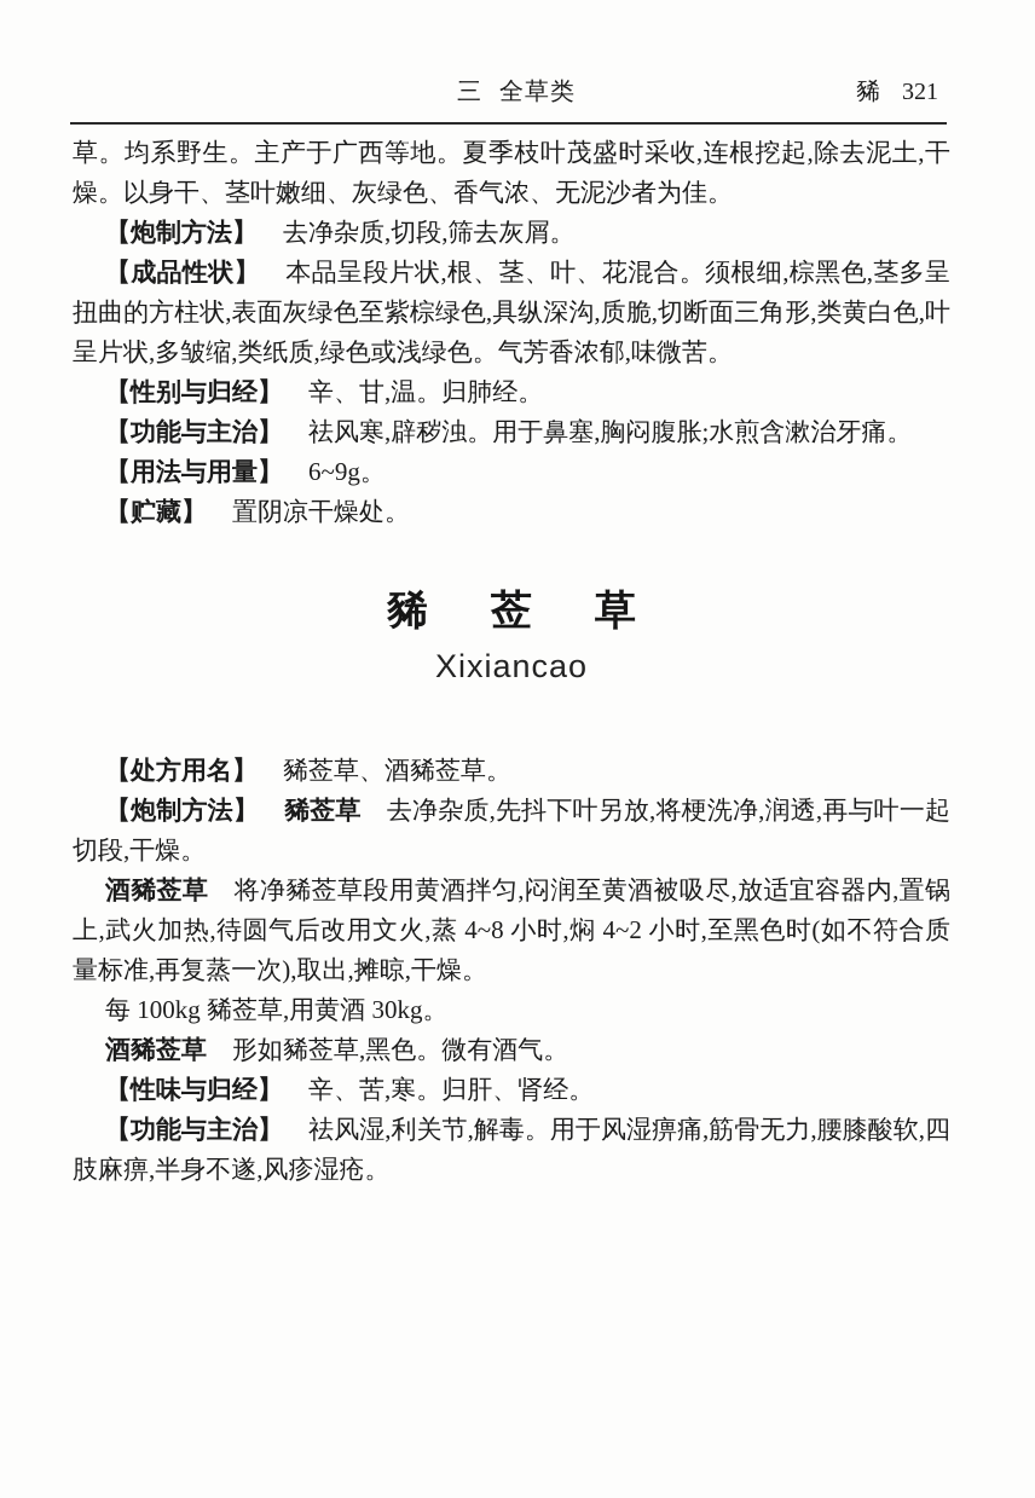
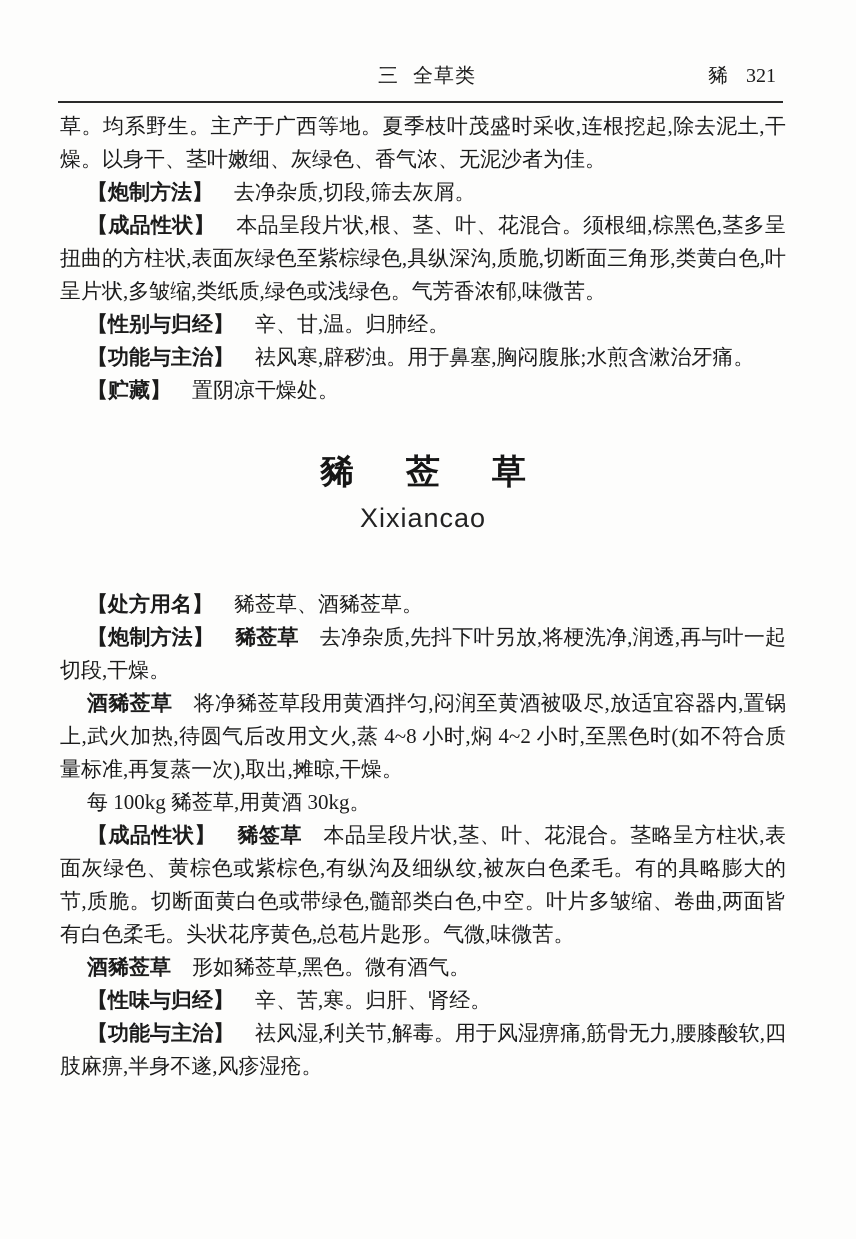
  三 全草类
  豨 321
  草。均系野生。主产于广西等地。夏季枝叶茂盛时采收,连根挖起,除去泥土,干燥。以身干、茎叶嫩细、灰绿色、香气浓、无泥沙者为佳。
  【炮制方法】 去净杂质,切段,筛去灰屑。
  【成品性状】 本品呈段片状,根、茎、叶、花混合。须根细,棕黑色,茎多呈扭曲的方柱状,表面灰绿色至紫棕绿色,具纵深沟,质脆,切断面三角形,类黄白色,叶呈片状,多皱缩,类纸质,绿色或浅绿色。气芳香浓郁,味微苦。
  【性别与归经】 辛、甘,温。归肺经。
  【功能与主治】 祛风寒,辟秽浊。用于鼻塞,胸闷腹胀;水煎含漱治牙痛。
- 【用法与用量】 6~9g。
  【贮藏】 置阴凉干燥处。
  豨
  莶
  草
  Xixiancao
  【处方用名】 豨莶草、酒豨莶草。
  【炮制方法】 豨莶草 去净杂质,先抖下叶另放,将梗洗净,润透,再与叶一起切段,干燥。
  酒豨莶草 将净豨莶草段用黄酒拌匀,闷润至黄酒被吸尽,放适宜容器内,置锅上,武火加热,待圆气后改用文火,蒸 4~8 小时,焖 4~2 小时,至黑色时(如不符合质量标准,再复蒸一次),取出,摊晾,干燥。
  每 100kg 豨莶草,用黄酒 30kg。
+ 【成品性状】 豨签草 本品呈段片状,茎、叶、花混合。茎略呈方柱状,表面灰绿色、黄棕色或紫棕色,有纵沟及细纵纹,被灰白色柔毛。有的具略膨大的节,质脆。切断面黄白色或带绿色,髓部类白色,中空。叶片多皱缩、卷曲,两面皆有白色柔毛。头状花序黄色,总苞片匙形。气微,味微苦。
  酒豨莶草 形如豨莶草,黑色。微有酒气。
  【性味与归经】 辛、苦,寒。归肝、肾经。
  【功能与主治】 祛风湿,利关节,解毒。用于风湿痹痛,筋骨无力,腰膝酸软,四肢麻痹,半身不遂,风疹湿疮。
